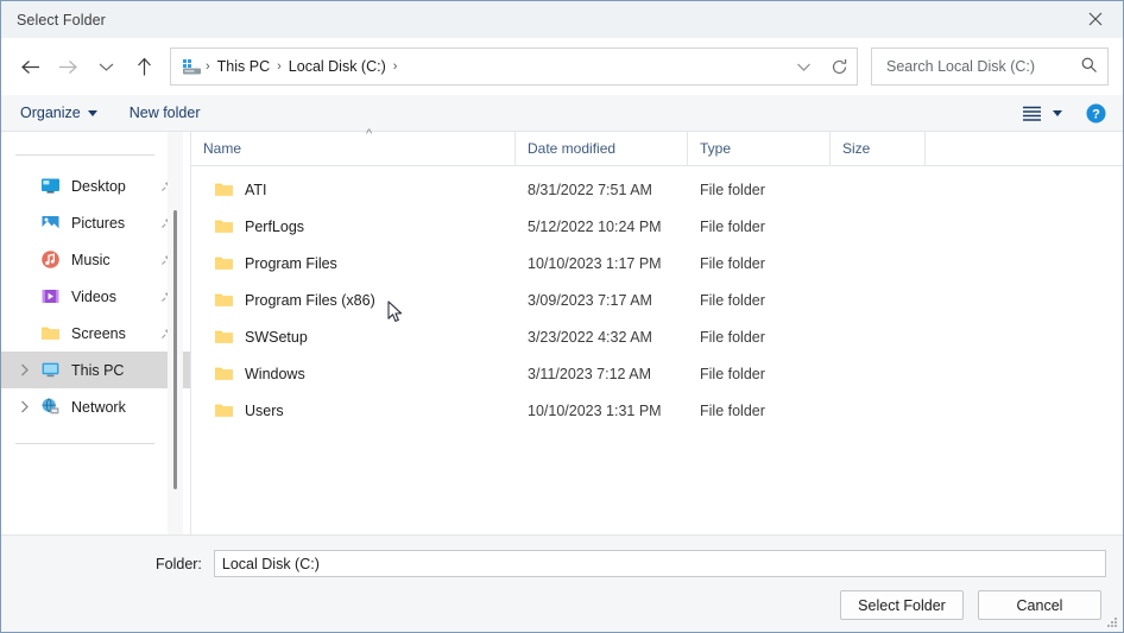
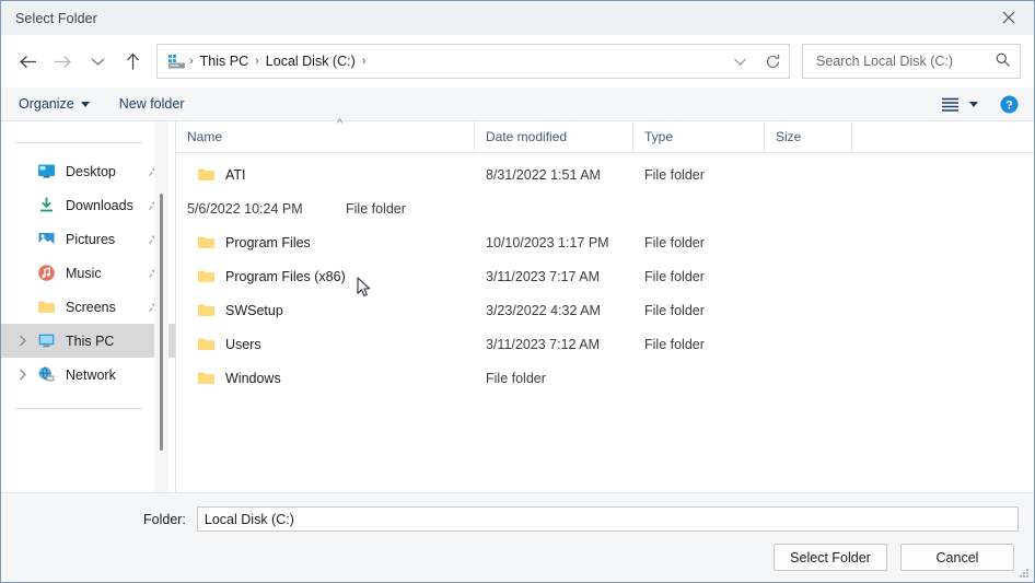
  Select Folder
  ›
  This PC
  ›
  Local Disk (C:)
  ›
  Search Local Disk (C:)
  Organize
  New folder
  ?
  Desktop
+ Downloads
  Pictures
  Music
- Videos
  Screens
  This PC
  Network
  Name
  Date modified
  Type
  Size
  ^
  ATI
- 8/31/2022 7:51 AM
+ 8/31/2022 1:51 AM
  File folder
- PerfLogs
- 5/12/2022 10:24 PM
+ 5/6/2022 10:24 PM
  File folder
  Program Files
  10/10/2023 1:17 PM
  File folder
  Program Files (x86)
- 3/09/2023 7:17 AM
+ 3/11/2023 7:17 AM
  File folder
  SWSetup
  3/23/2022 4:32 AM
  File folder
- Windows
+ Users
  3/11/2023 7:12 AM
  File folder
- Users
+ Windows
- 10/10/2023 1:31 PM
  File folder
  Folder:
  Local Disk (C:)
  Select Folder
  Cancel
